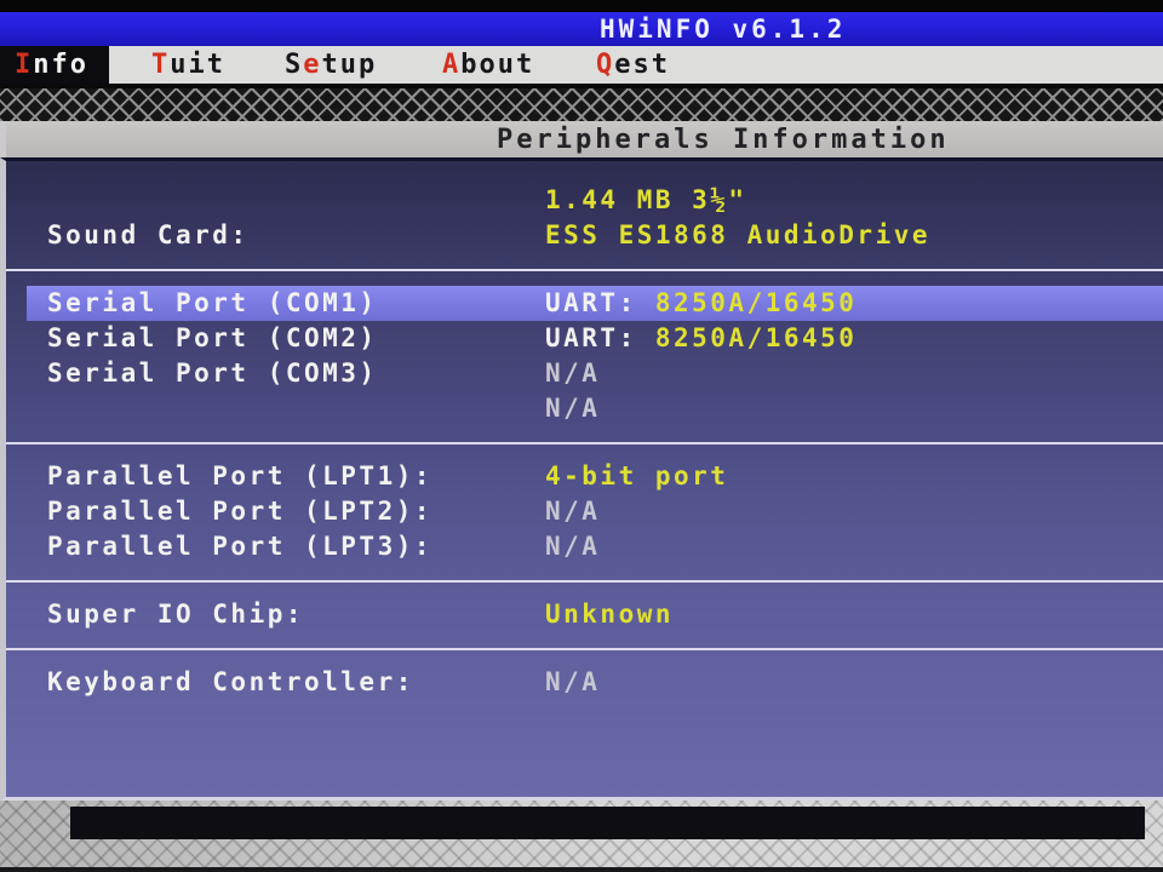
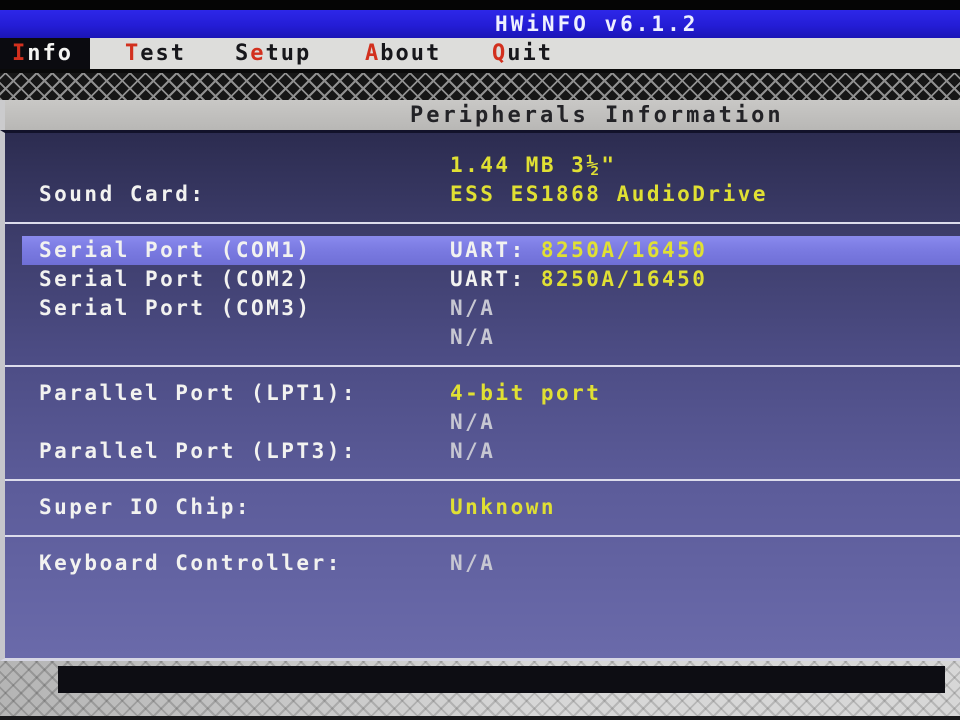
  HWiNFO v6.1.2
  Info
- Tuit
+ Test
  Setup
  About
- Qest
+ Quit
  Peripherals Information
  1.44 MB 3½"
  Sound Card:
  ESS ES1868 AudioDrive
  Serial Port (COM1)
  UART: 8250A/16450
  Serial Port (COM2)
  UART: 8250A/16450
  Serial Port (COM3)
  N/A
  N/A
  Parallel Port (LPT1):
  4-bit port
- Parallel Port (LPT2):
  N/A
  Parallel Port (LPT3):
  N/A
  Super IO Chip:
  Unknown
  Keyboard Controller:
  N/A
